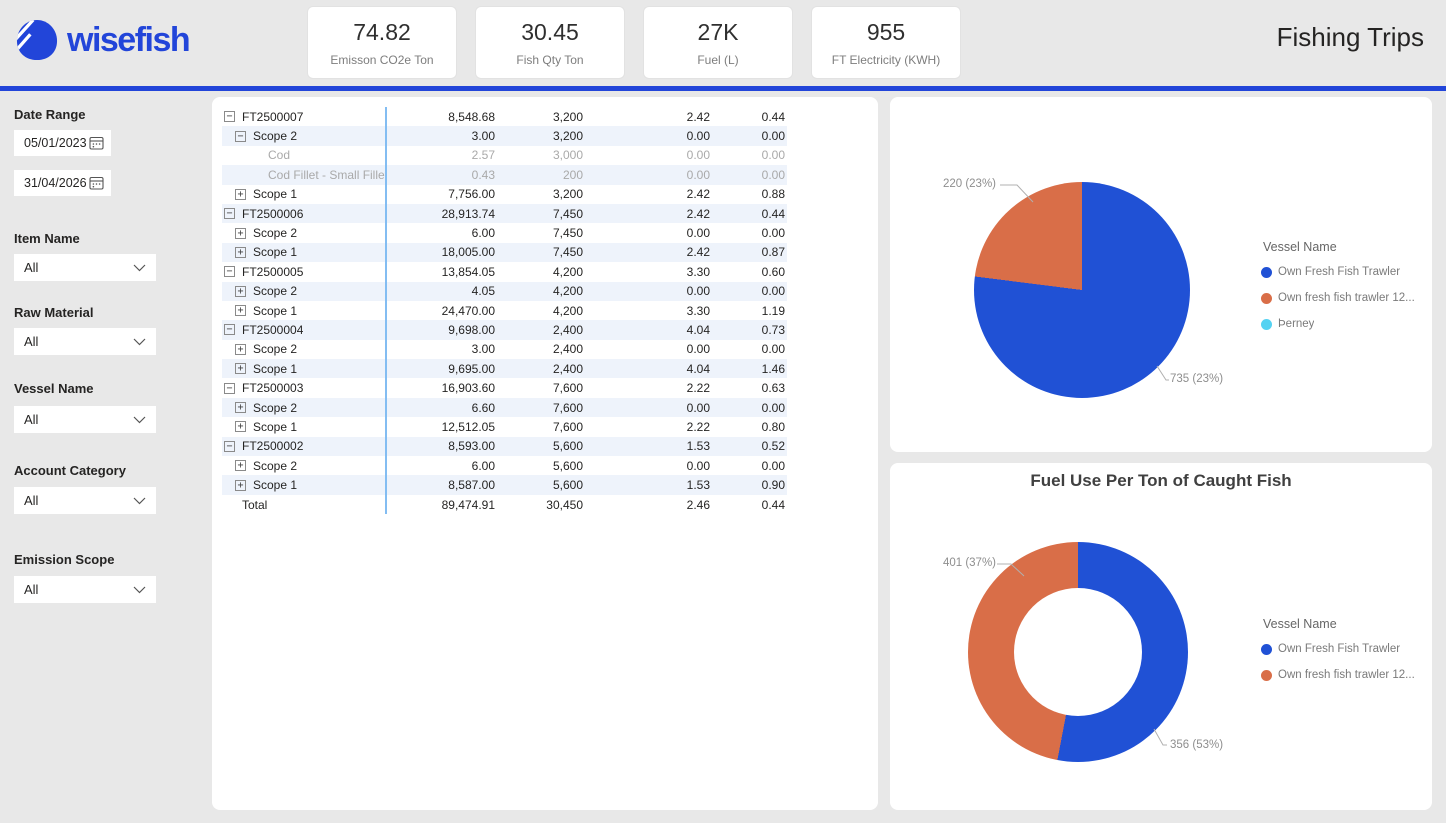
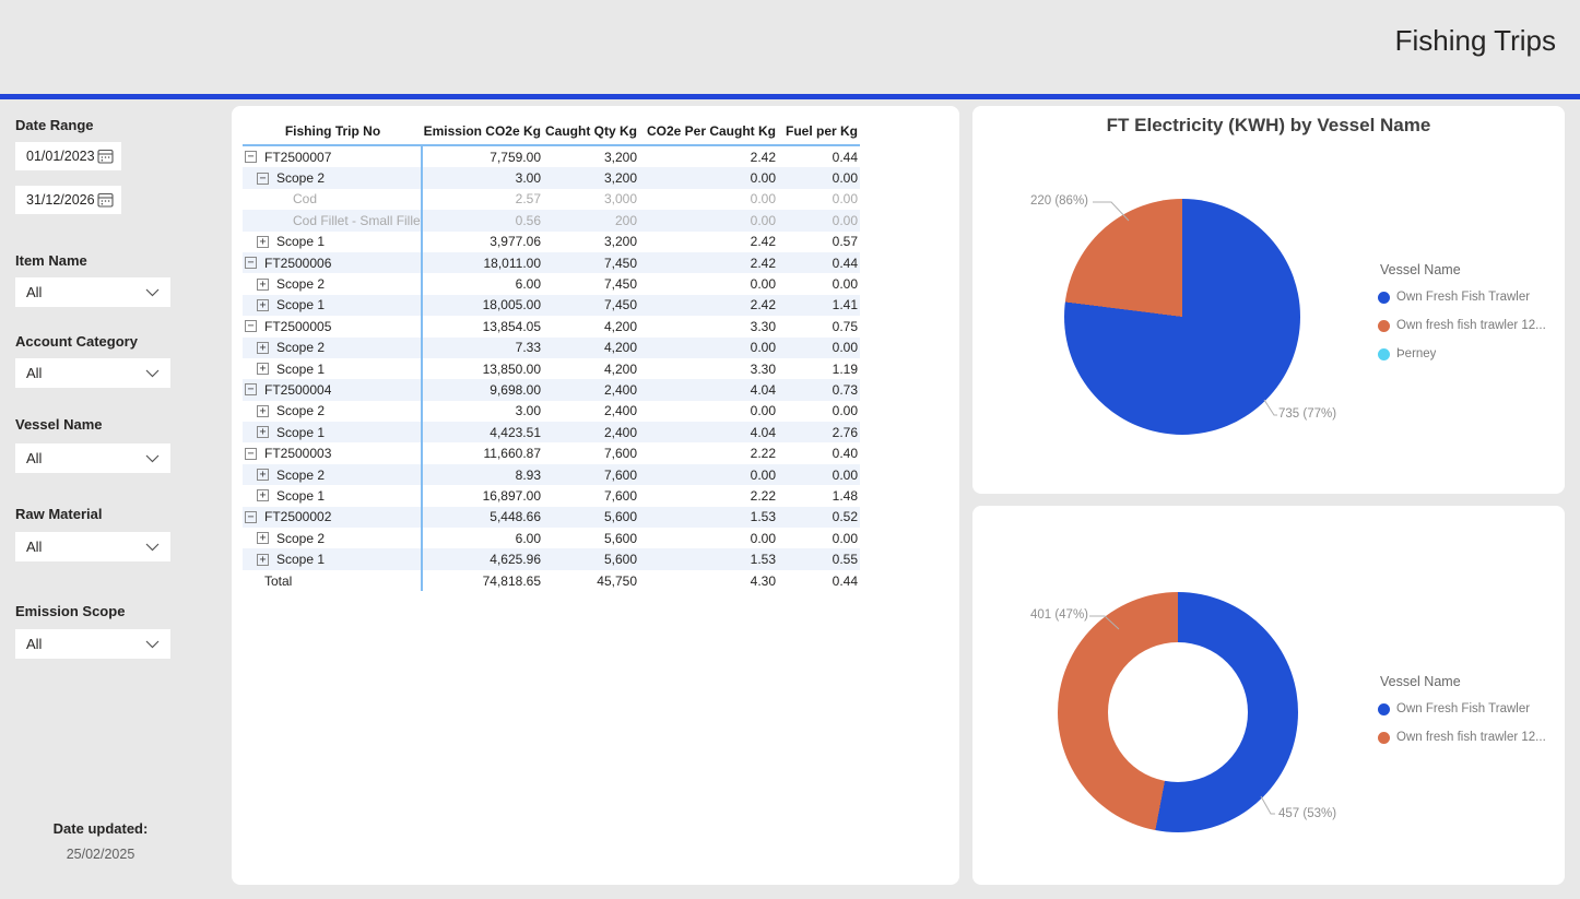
- wisefish
- 74.82
- Emisson CO2e Ton
- 30.45
- Fish Qty Ton
- 27K
- Fuel (L)
- 955
- FT Electricity (KWH)
  Fishing Trips
  Date Range
- 05/01/2023
+ 01/01/2023
- 31/04/2026
+ 31/12/2026
  Item Name
  All
- Raw Material
+ Account Category
  All
  Vessel Name
  All
- Account Category
+ Raw Material
  All
  Emission Scope
  All
+ Date updated:
+ 25/02/2025
+ Fishing Trip No
+ Emission CO2e Kg
+ Caught Qty Kg
+ CO2e Per Caught Kg
+ Fuel per Kg
  −
  FT2500007
- 8,548.68
+ 7,759.00
  3,200
  2.42
  0.44
  −
  Scope 2
  3.00
  3,200
  0.00
  0.00
  Cod
  2.57
  3,000
  0.00
  0.00
  Cod Fillet - Small Fille
- 0.43
+ 0.56
  200
  0.00
  0.00
  +
  Scope 1
- 7,756.00
+ 3,977.06
  3,200
  2.42
- 0.88
+ 0.57
  −
  FT2500006
- 28,913.74
+ 18,011.00
  7,450
  2.42
  0.44
  +
  Scope 2
  6.00
  7,450
  0.00
  0.00
  +
  Scope 1
  18,005.00
  7,450
  2.42
- 0.87
+ 1.41
  −
  FT2500005
  13,854.05
  4,200
  3.30
- 0.60
+ 0.75
  +
  Scope 2
- 4.05
+ 7.33
  4,200
  0.00
  0.00
  +
  Scope 1
- 24,470.00
+ 13,850.00
  4,200
  3.30
  1.19
  −
  FT2500004
  9,698.00
  2,400
  4.04
  0.73
  +
  Scope 2
  3.00
  2,400
  0.00
  0.00
  +
  Scope 1
- 9,695.00
+ 4,423.51
  2,400
  4.04
- 1.46
+ 2.76
  −
  FT2500003
- 16,903.60
+ 11,660.87
  7,600
  2.22
- 0.63
+ 0.40
  +
  Scope 2
- 6.60
+ 8.93
  7,600
  0.00
  0.00
  +
  Scope 1
- 12,512.05
+ 16,897.00
  7,600
  2.22
- 0.80
+ 1.48
  −
  FT2500002
- 8,593.00
+ 5,448.66
  5,600
  1.53
  0.52
  +
  Scope 2
  6.00
  5,600
  0.00
  0.00
  +
  Scope 1
- 8,587.00
+ 4,625.96
  5,600
  1.53
- 0.90
+ 0.55
  Total
- 89,474.91
+ 74,818.65
- 30,450
+ 45,750
- 2.46
+ 4.30
  0.44
+ FT Electricity (KWH) by Vessel Name
- 220 (23%)
+ 220 (86%)
- 735 (23%)
+ 735 (77%)
  Vessel Name
  Own Fresh Fish Trawler
  Own fresh fish trawler 12...
  Þerney
- Fuel Use Per Ton of Caught Fish
- 401 (37%)
+ 401 (47%)
- 356 (53%)
+ 457 (53%)
  Vessel Name
  Own Fresh Fish Trawler
  Own fresh fish trawler 12...
